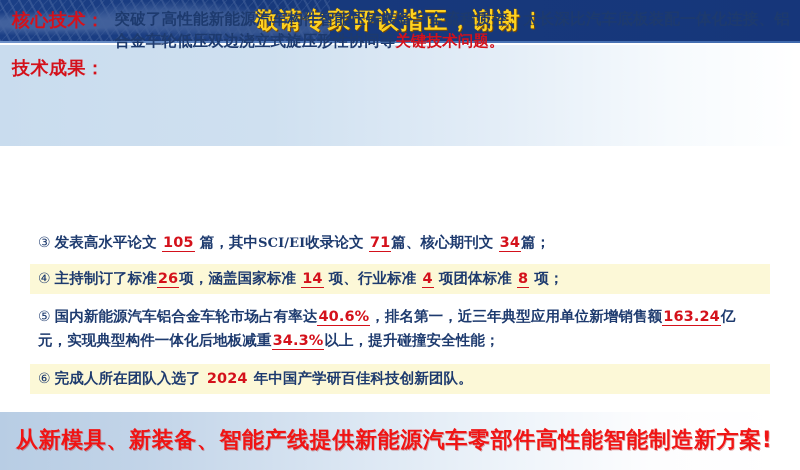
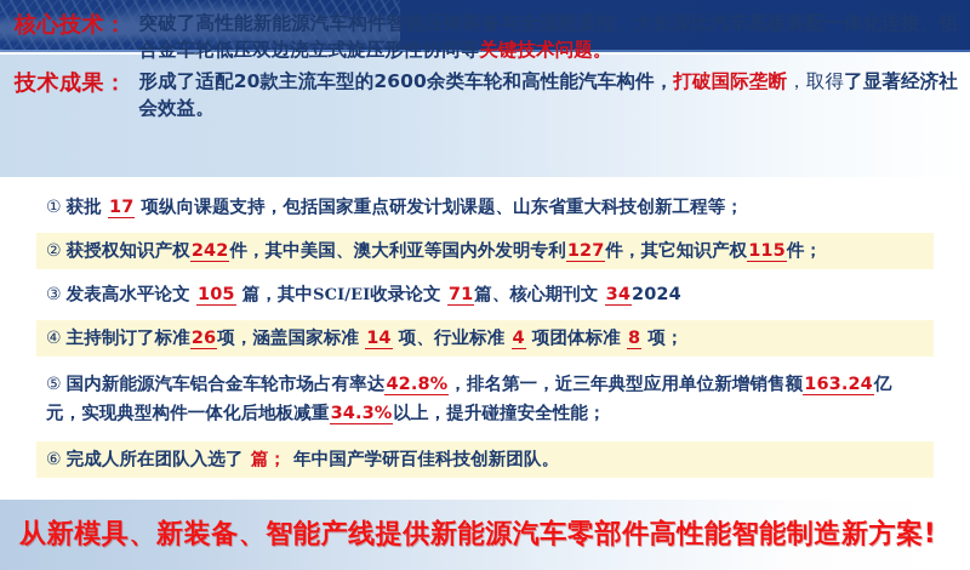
- 敬请专家评议指正，谢谢！
  核心技术：
  突破了高性能新能源汽车构件智能压铸装备与全流程质控、大长深比汽车底板装配一合金车轮低压双边浇立式旋压形性协同等关键技术问题。
  技术成果：
+ 形成了适配20款主流车型的2600余类车轮和高性能汽车构件，打破国际垄断，取得了显著经济社会效益。
+ ① 获批 17 项纵向课题支持，包括国家重点研发计划课题、山东省重大科技创新工程等；
+ ② 获授权知识产权242件，其中美国、澳大利亚等国内外发明专利127件，其它知识产权115件；
- ③ 发表高水平论文 105 篇，其中SCI/EI收录论文 71篇、核心期刊文 34篇；
+ ③ 发表高水平论文 105 篇，其中SCI/EI收录论文 71篇、核心期刊文 342024
  ④ 主持制订了标准26项，涵盖国家标准 14 项、行业标准 4 项团体标准 8 项；
- ⑤ 国内新能源汽车铝合金车轮市场占有率达40.6%，排名第一，近三年典型应用单位新增销售额163.24亿元，实现典型构件一体化后地板减重34.3%以上，提升碰撞安全性能；
+ ⑤ 国内新能源汽车铝合金车轮市场占有率达42.8%，排名第一，近三年典型应用单位新增销售额163.24亿元，实现典型构件一体化后地板减重34.3%以上，提升碰撞安全性能；
- ⑥ 完成人所在团队入选了 2024 年中国产学研百佳科技创新团队。
+ ⑥ 完成人所在团队入选了 篇； 年中国产学研百佳科技创新团队。
  从新模具、新装备、智能产线提供新能源汽车零部件高性能智能制造新方案!
